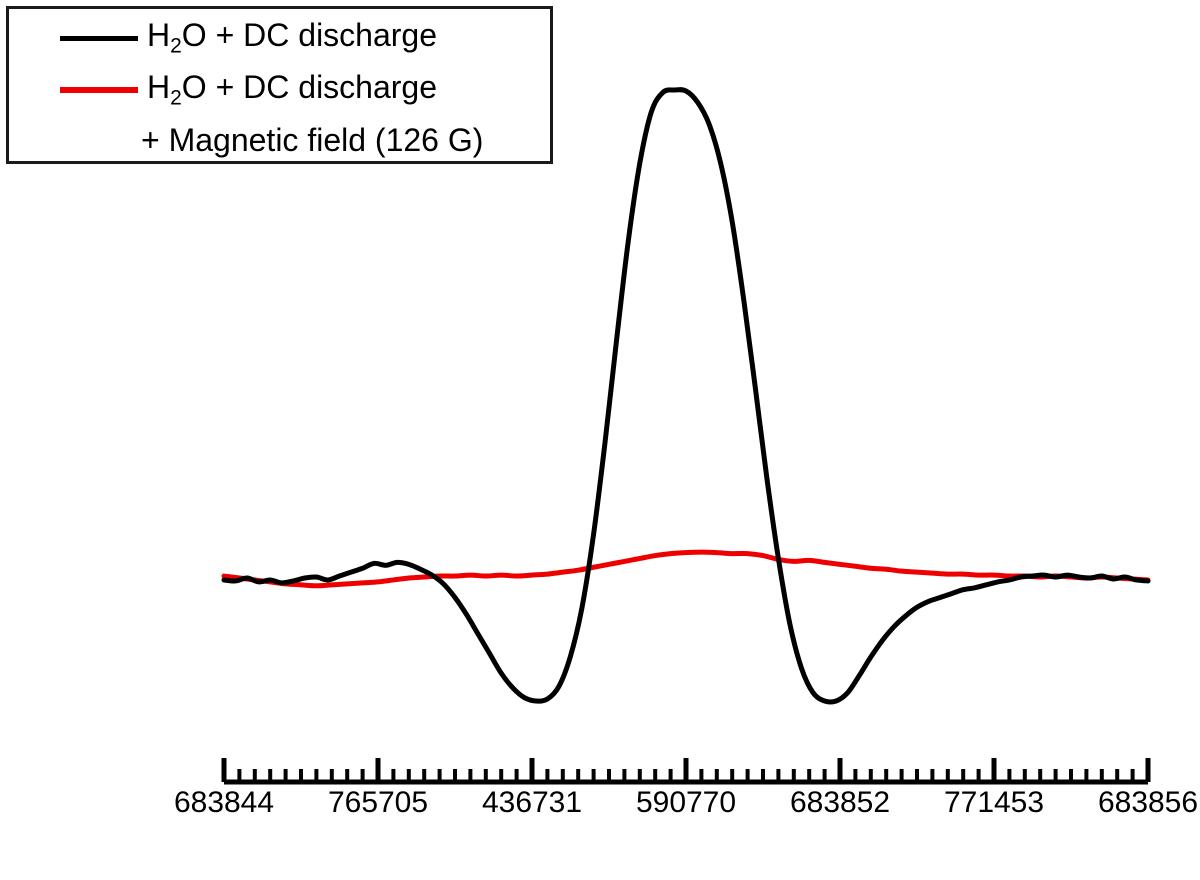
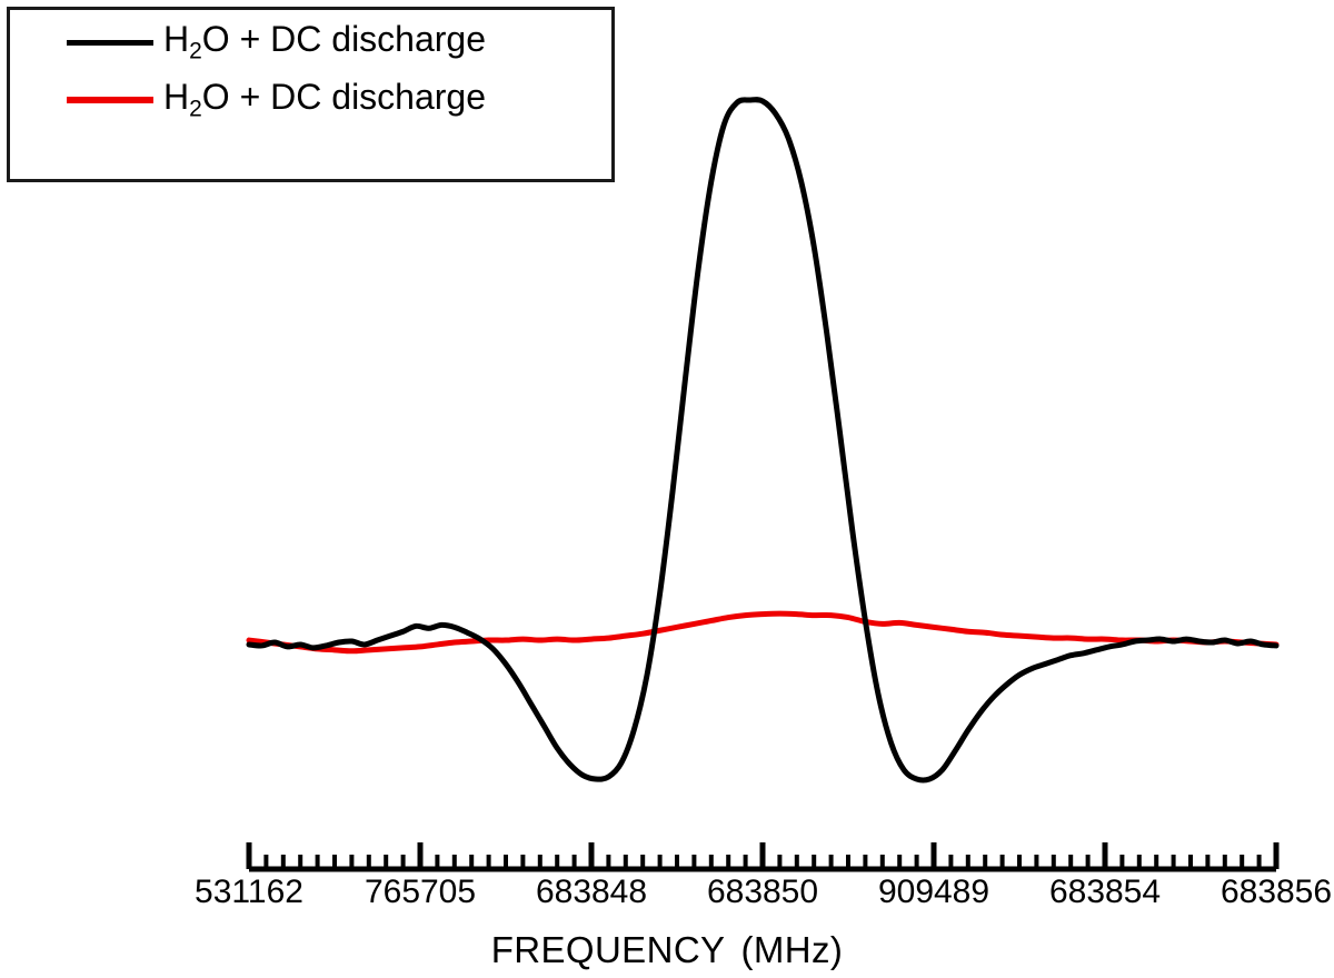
- 683844
+ 531162
  765705
- 436731
+ 683848
- 590770
+ 683850
- 683852
+ 909489
- 771453
+ 683854
  683856
+ FREQUENCY (MHz)
  H2O + DC discharge
  H2O + DC discharge
- + Magnetic field (126 G)
